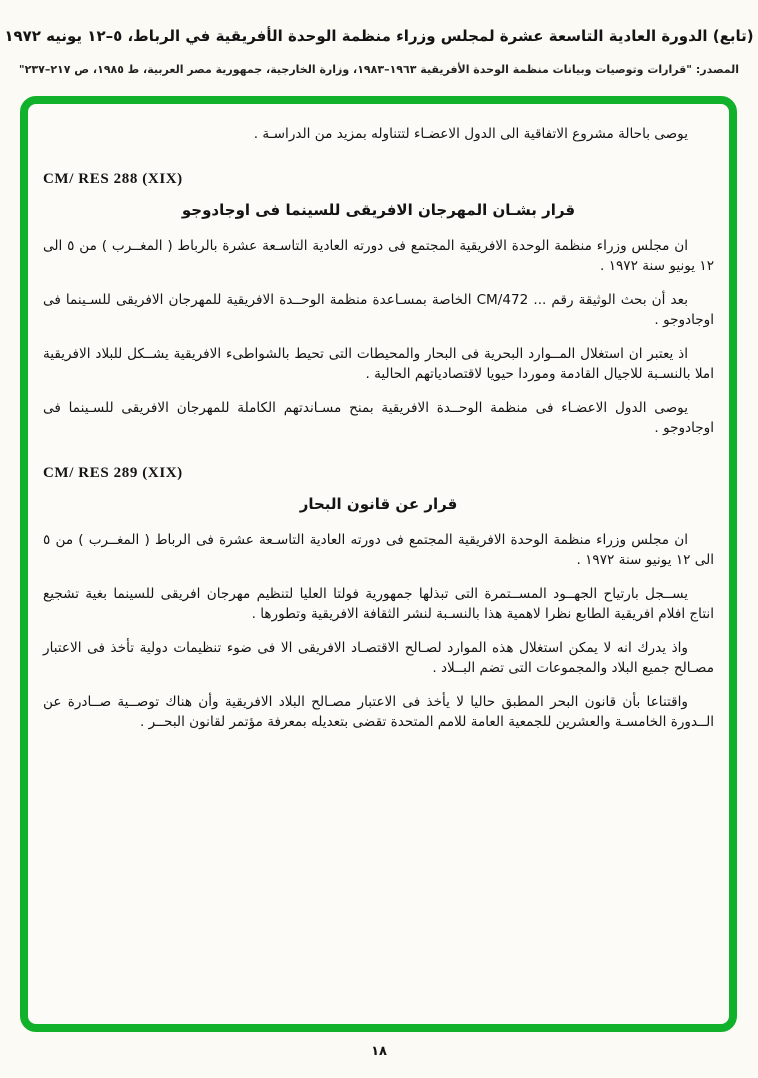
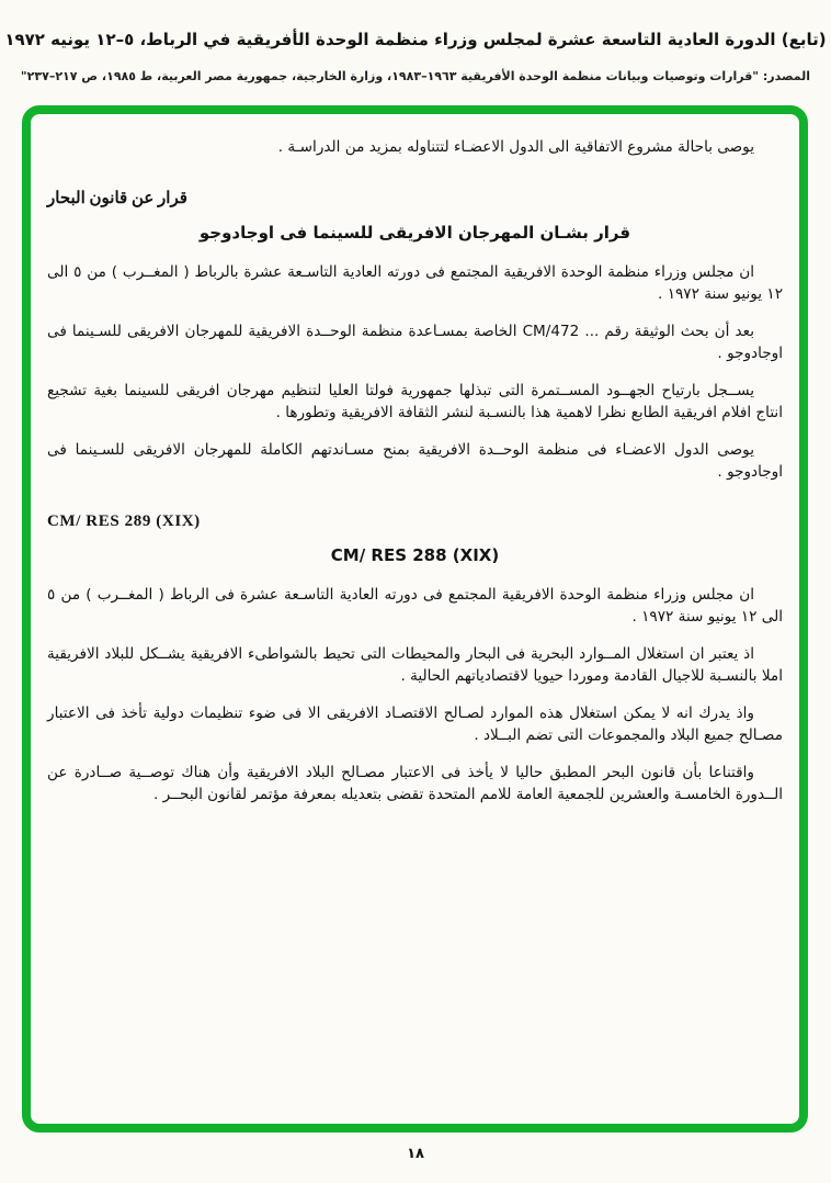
  (تابع) الدورة العادية التاسعة عشرة لمجلس وزراء منظمة الوحدة الأفريقية في الرباط، ٥–١٢ يونيه ١٩٧٢
  المصدر: "قرارات وتوصيات وبيانات منظمة الوحدة الأفريقية ١٩٦٣–١٩٨٣، وزارة الخارجية، جمهورية مصر العربية، ط ١٩٨٥، ص ٢١٧–٢٣٧"
  يوصى باحالة مشروع الاتفاقية الى الدول الاعضـاء لتتناوله بمزيد من الدراسـة .
- CM/ RES 288 (XIX)
+ قرار عن قانون البحار
  قرار بشـان المهرجان الافريقى للسينما فى اوجادوجو
  ان مجلس وزراء منظمة الوحدة الافريقية المجتمع فى دورته العادية التاسـعة عشرة بالرباط ( المغــرب ) من ٥ الى ١٢ يونيو سنة ١٩٧٢ .
  بعد أن بحث الوثيقة رقم ... CM/472 الخاصة بمسـاعدة منظمة الوحــدة الافريقية للمهرجان الافريقى للسـينما فى اوجادوجو .
- اذ يعتبر ان استغلال المــوارد البحرية فى البحار والمحيطات التى تحيط بالشواطىء الافريقية يشــكل للبلاد الافريقية املا بالنسـبة للاجيال القادمة وموردا حيويا لاقتصادياتهم الحالية .
+ يســجل بارتياح الجهــود المســتمرة التى تبذلها جمهورية فولتا العليا لتنظيم مهرجان افريقى للسينما بغية تشجيع انتاج افلام افريقية الطابع نظرا لاهمية هذا بالنسـبة لنشر الثقافة الافريقية وتطورها .
  يوصى الدول الاعضـاء فى منظمة الوحــدة الافريقية بمنح مسـاندتهم الكاملة للمهرجان الافريقى للسـينما فى اوجادوجو .
  CM/ RES 289 (XIX)
- قرار عن قانون البحار
+ CM/ RES 288 (XIX)
  ان مجلس وزراء منظمة الوحدة الافريقية المجتمع فى دورته العادية التاسـعة عشرة فى الرباط ( المغــرب ) من ٥ الى ١٢ يونيو سنة ١٩٧٢ .
- يســجل بارتياح الجهــود المســتمرة التى تبذلها جمهورية فولتا العليا لتنظيم مهرجان افريقى للسينما بغية تشجيع انتاج افلام افريقية الطابع نظرا لاهمية هذا بالنسـبة لنشر الثقافة الافريقية وتطورها .
+ اذ يعتبر ان استغلال المــوارد البحرية فى البحار والمحيطات التى تحيط بالشواطىء الافريقية يشــكل للبلاد الافريقية املا بالنسـبة للاجيال القادمة وموردا حيويا لاقتصادياتهم الحالية .
  واذ يدرك انه لا يمكن استغلال هذه الموارد لصـالح الاقتصـاد الافريقى الا فى ضوء تنظيمات دولية تأخذ فى الاعتبار مصـالح جميع البلاد والمجموعات التى تضم البــلاد .
  واقتناعا بأن قانون البحر المطبق حاليا لا يأخذ فى الاعتبار مصـالح البلاد الافريقية وأن هناك توصــية صــادرة عن الــدورة الخامسـة والعشرين للجمعية العامة للامم المتحدة تقضى بتعديله بمعرفة مؤتمر لقانون البحــر .
  ١٨
